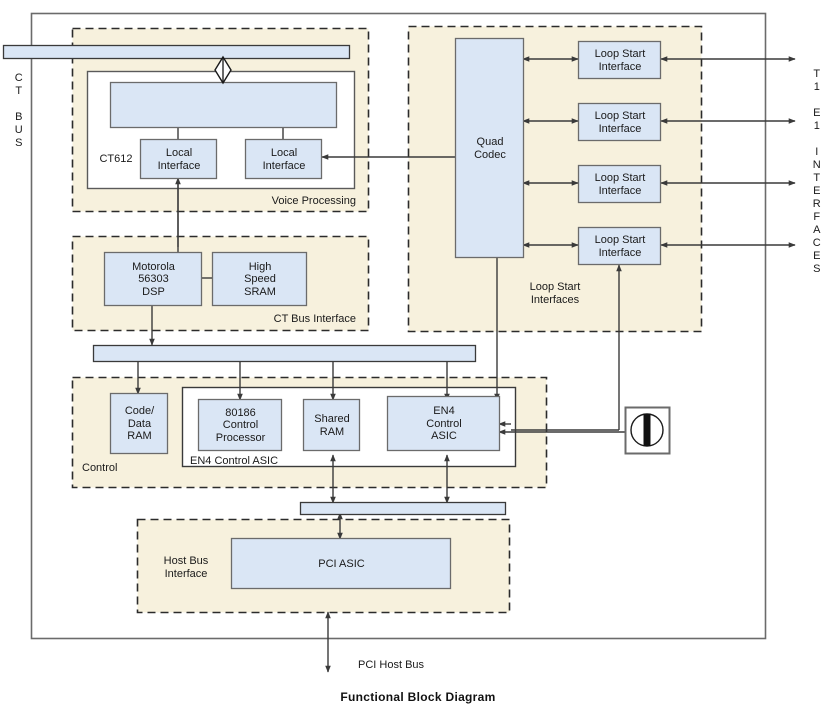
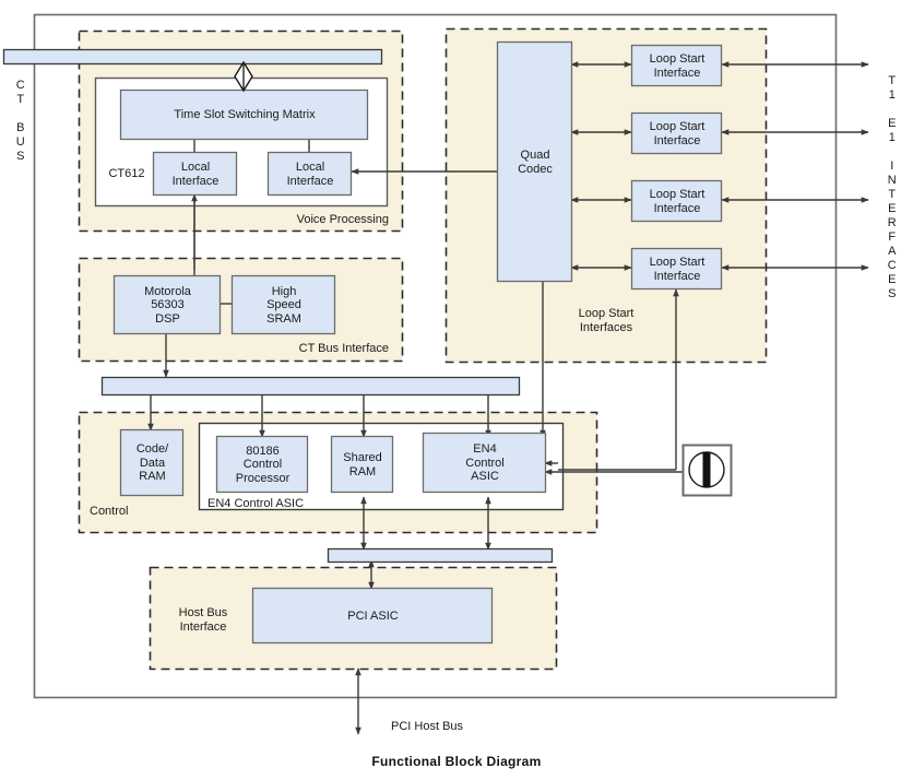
  C
  T
  B
  U
  S
  T
  1
  E
  1
  I
  N
  T
  E
  R
  F
  A
  C
  E
  S
  Voice Processing
  Loop Start
  Interfaces
  CT Bus Interface
  Control
  EN4 Control ASIC
  Host Bus
  Interface
+ Time Slot Switching Matrix
  CT612
  Local
  Interface
  Local
  Interface
  Quad
  Codec
  Loop Start
  Interface
  Loop Start
  Interface
  Loop Start
  Interface
  Loop Start
  Interface
  Motorola
  56303
  DSP
  High
  Speed
  SRAM
  Code/
  Data
  RAM
  80186
  Control
  Processor
  Shared
  RAM
  EN4
  Control
  ASIC
  PCI ASIC
  PCI Host Bus
  Functional Block Diagram
